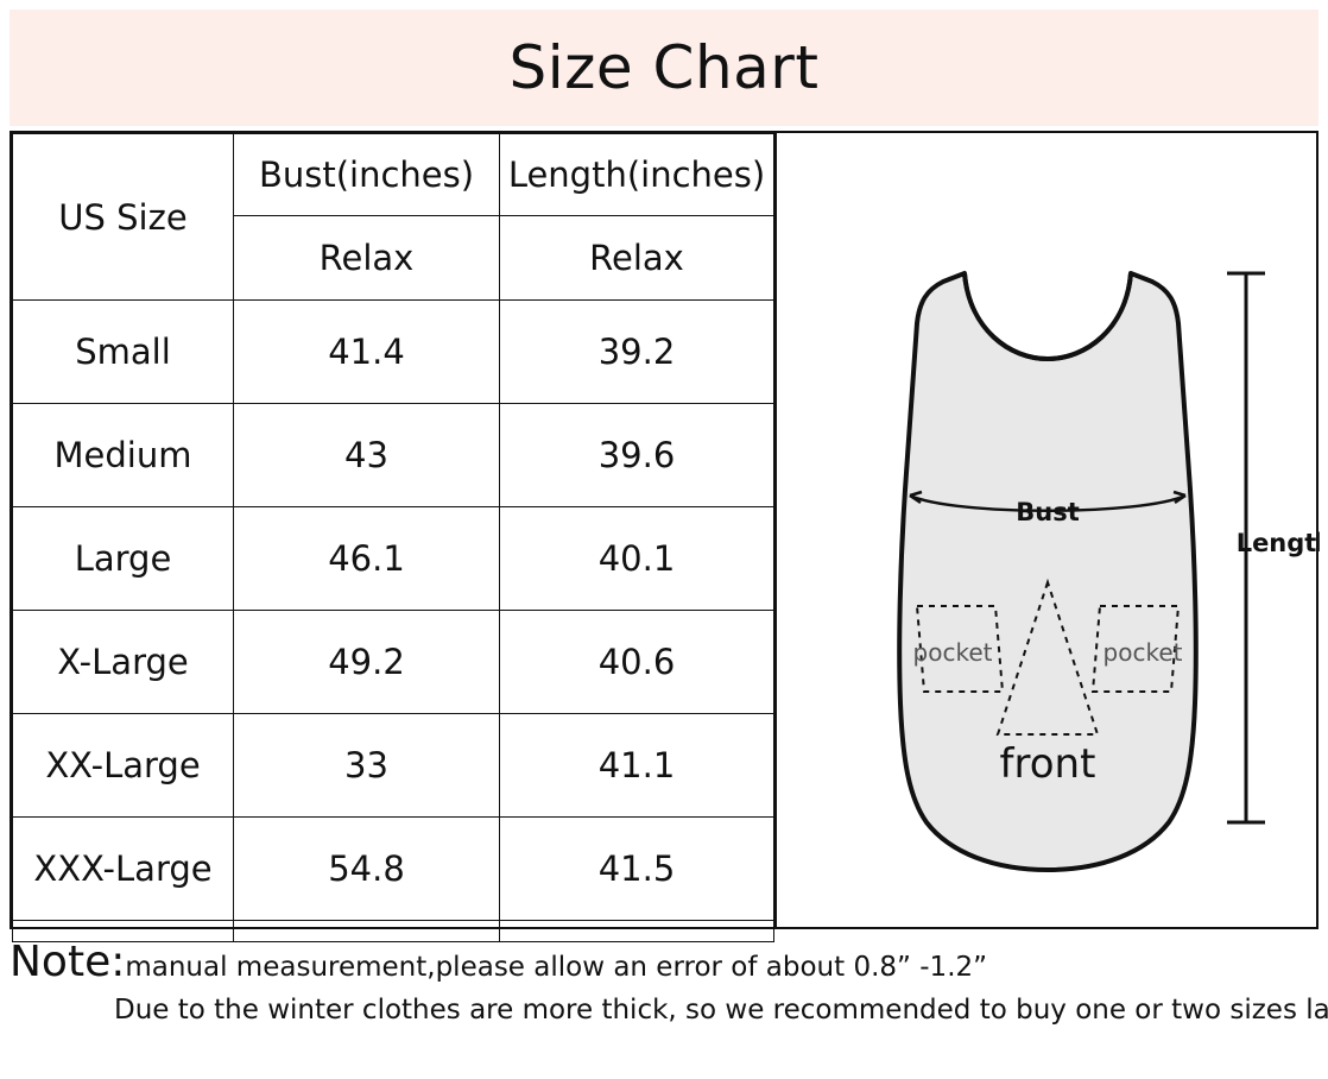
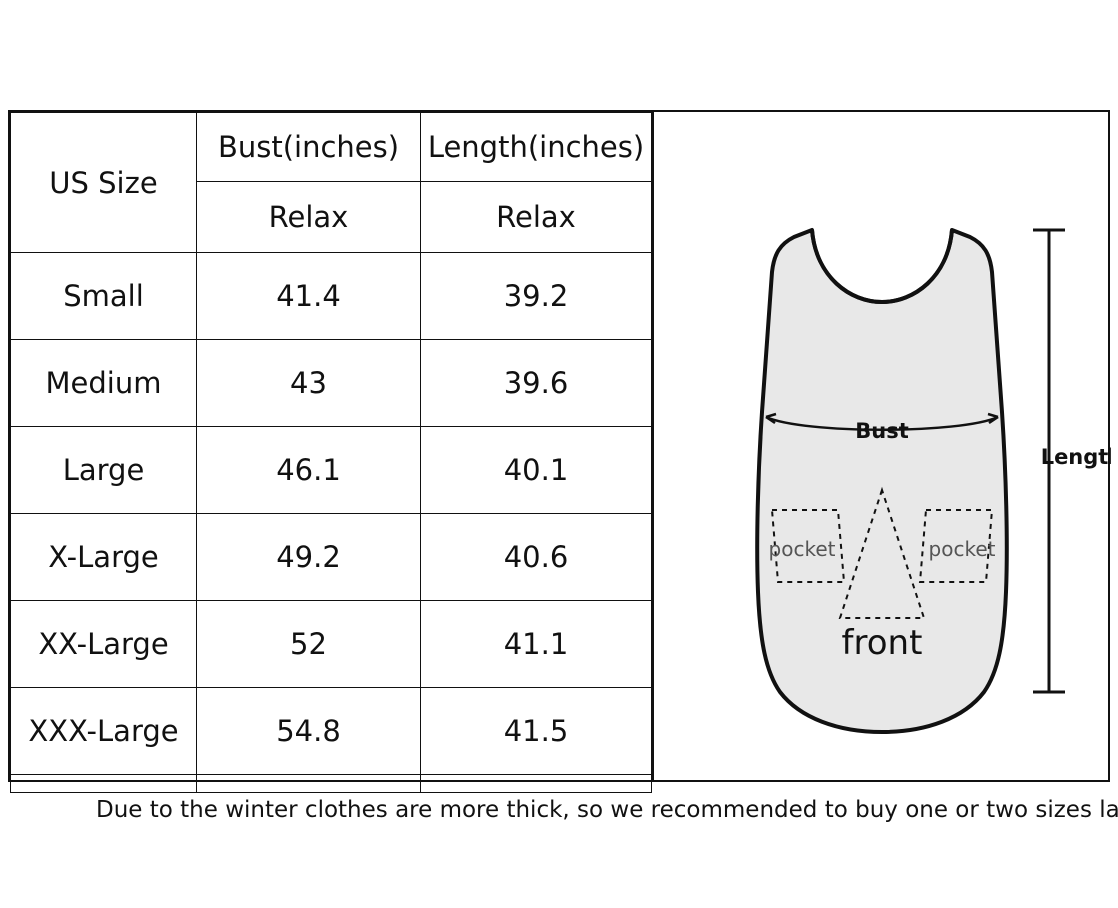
- Size Chart
  US Size	Bust(inches)	Length(inches)
  Relax	Relax
  Small	41.4	39.2
  Medium	43	39.6
  Large	46.1	40.1
  X-Large	49.2	40.6
- XX-Large	33	41.1
+ XX-Large	52	41.1
  XXX-Large	54.8	41.5
  Bust
  Lengt
  pocket
  pocket
  front
- Note:
- manual measurement,please allow an error of about 0.8” -1.2”
  Due to the winter clothes are more thick, so we recommended to buy one or two sizes la
